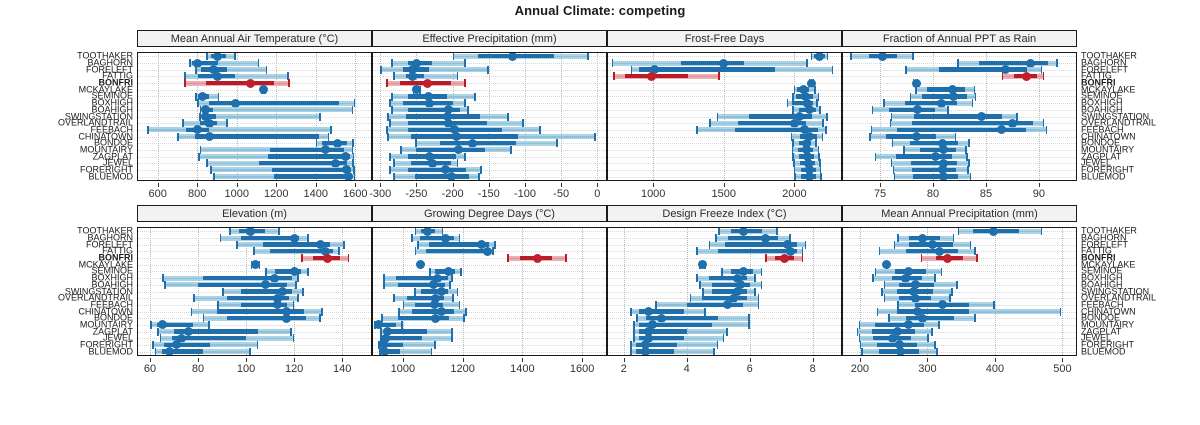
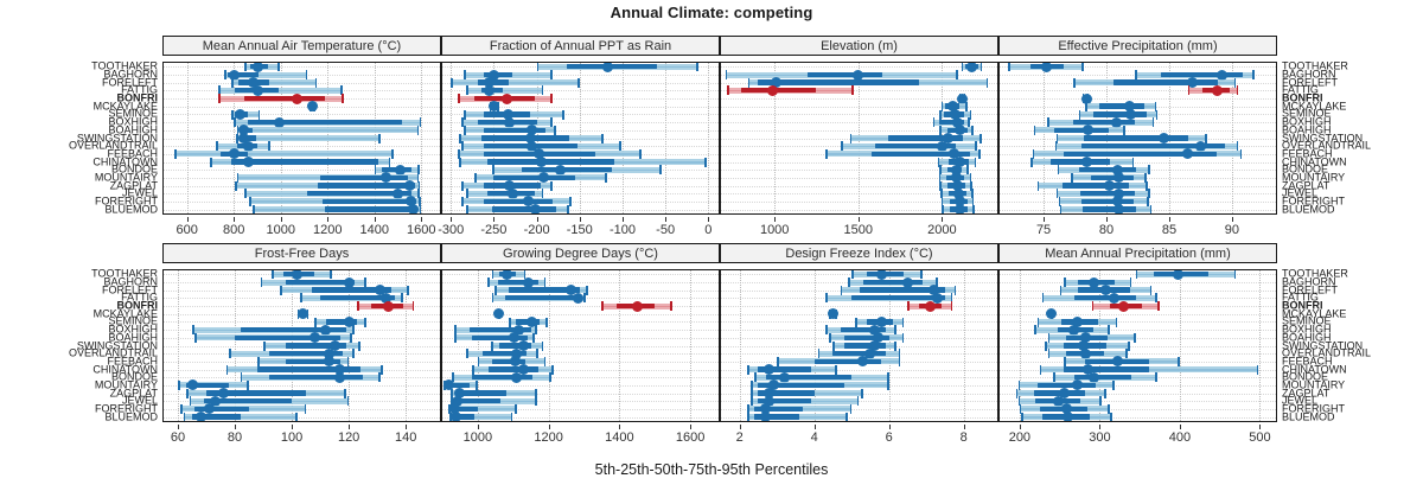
  Annual Climate: competing
  Mean Annual Air Temperature (°C)
  600
  800
  1000
  1200
  1400
  1600
- Effective Precipitation (mm)
+ Fraction of Annual PPT as Rain
  -300
  -250
  -200
  -150
  -100
  -50
  0
- Frost-Free Days
+ Elevation (m)
  1000
  1500
  2000
- Fraction of Annual PPT as Rain
+ Effective Precipitation (mm)
  75
  80
  85
  90
- Elevation (m)
+ Frost-Free Days
  60
  80
  100
  120
  140
  Growing Degree Days (°C)
  1000
  1200
  1400
  1600
  Design Freeze Index (°C)
  2
  4
  6
  8
  Mean Annual Precipitation (mm)
  200
  300
  400
  500
  TOOTHAKER
  TOOTHAKER
  BAGHORN
  BAGHORN
  FORELEFT
  FORELEFT
  FATTIG
  FATTIG
  BONFRI
  BONFRI
  MCKAYLAKE
  MCKAYLAKE
  SEMINOE
  SEMINOE
  BOXHIGH
  BOXHIGH
  BOAHIGH
  BOAHIGH
  SWINGSTATION
  SWINGSTATION
  OVERLANDTRAIL
  OVERLANDTRAIL
  FEEBACH
  FEEBACH
  CHINATOWN
  CHINATOWN
  BONDOE
  BONDOE
  MOUNTAIRY
  MOUNTAIRY
  ZAGPLAT
  ZAGPLAT
  JEWEL
  JEWEL
  FORERIGHT
  FORERIGHT
  BLUEMOD
  BLUEMOD
  TOOTHAKER
  TOOTHAKER
  BAGHORN
  BAGHORN
  FORELEFT
  FORELEFT
  FATTIG
  FATTIG
  BONFRI
  BONFRI
  MCKAYLAKE
  MCKAYLAKE
  SEMINOE
  SEMINOE
  BOXHIGH
  BOXHIGH
  BOAHIGH
  BOAHIGH
  SWINGSTATION
  SWINGSTATION
  OVERLANDTRAIL
  OVERLANDTRAIL
  FEEBACH
  FEEBACH
  CHINATOWN
  CHINATOWN
  BONDOE
  BONDOE
  MOUNTAIRY
  MOUNTAIRY
  ZAGPLAT
  ZAGPLAT
  JEWEL
  JEWEL
  FORERIGHT
  FORERIGHT
  BLUEMOD
  BLUEMOD
+ 5th-25th-50th-75th-95th Percentiles
